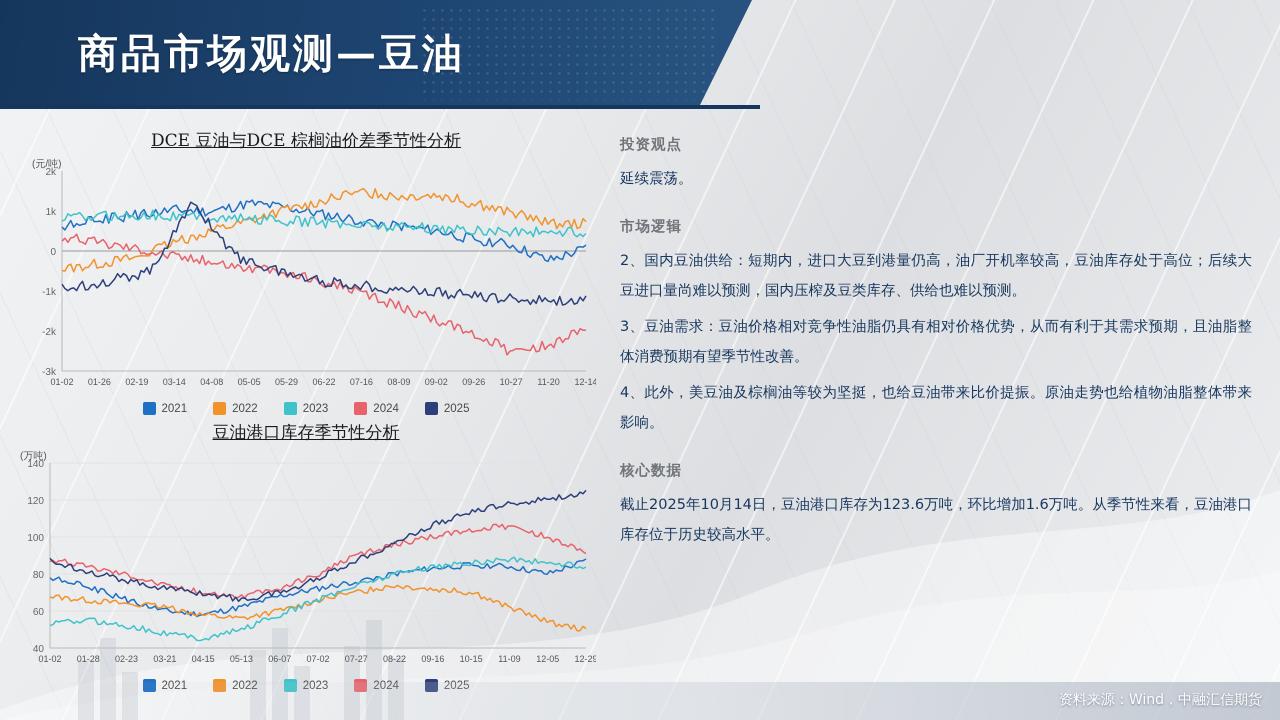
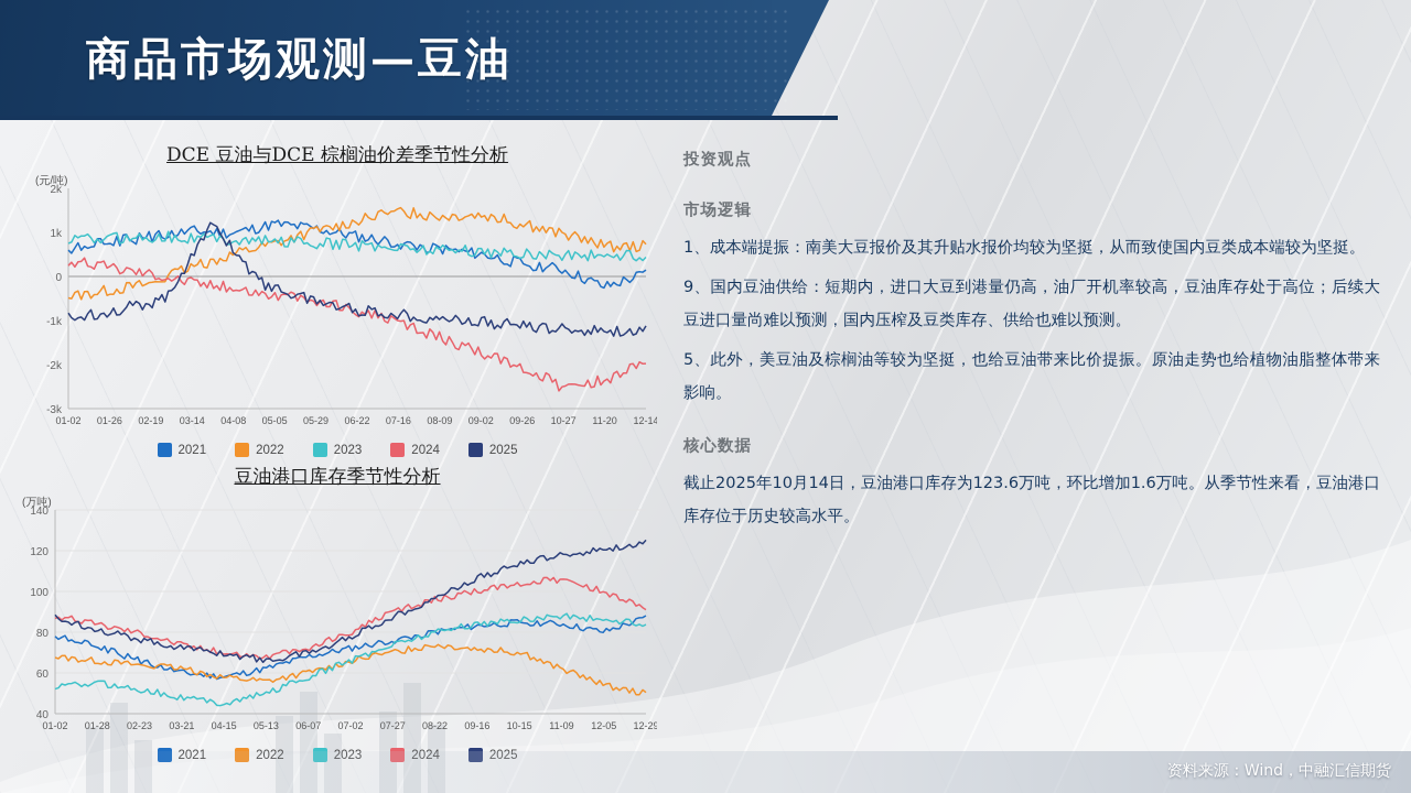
  商品市场观测—豆油
  DCE 豆油与DCE 棕榈油价差季节性分析
  -3k
  -2k
  -1k
  0
  1k
  2k
  (元/吨)
  01-02
  01-26
  02-19
  03-14
  04-08
  05-05
  05-29
  06-22
  07-16
  08-09
  09-02
  09-26
  10-27
  11-20
  12-14
  2021
  2022
  2023
  2024
  2025
  豆油港口库存季节性分析
  40
  60
  80
  100
  120
  140
  (万吨)
  01-02
  01-28
  02-23
  03-21
  04-15
  05-13
  06-07
  07-02
  07-27
  08-22
  09-16
  10-15
  11-09
  12-05
  12-29
  投资观点
- 延续震荡。
  市场逻辑
+ 1、成本端提振：南美大豆报价及其升贴水报价均较为坚挺，从而致使国内豆类成本端较为坚挺。
- 2、国内豆油供给：短期内，进口大豆到港量仍高，油厂开机率较高，豆油库存处于高位；后续大豆进口量尚难以预测，国内压榨及豆类库存、供给也难以预测。
+ 9、国内豆油供给：短期内，进口大豆到港量仍高，油厂开机率较高，豆油库存处于高位；后续大豆进口量尚难以预测，国内压榨及豆类库存、供给也难以预测。
- 3、豆油需求：豆油价格相对竞争性油脂仍具有相对价格优势，从而有利于其需求预期，且油脂整体消费预期有望季节性改善。
- 4、此外，美豆油及棕榈油等较为坚挺，也给豆油带来比价提振。原油走势也给植物油脂整体带来影响。
+ 5、此外，美豆油及棕榈油等较为坚挺，也给豆油带来比价提振。原油走势也给植物油脂整体带来影响。
  核心数据
  截止2025年10月14日，豆油港口库存为123.6万吨，环比增加1.6万吨。从季节性来看，豆油港口库存位于历史较高水平。
  资料来源：Wind，中融汇信期货
